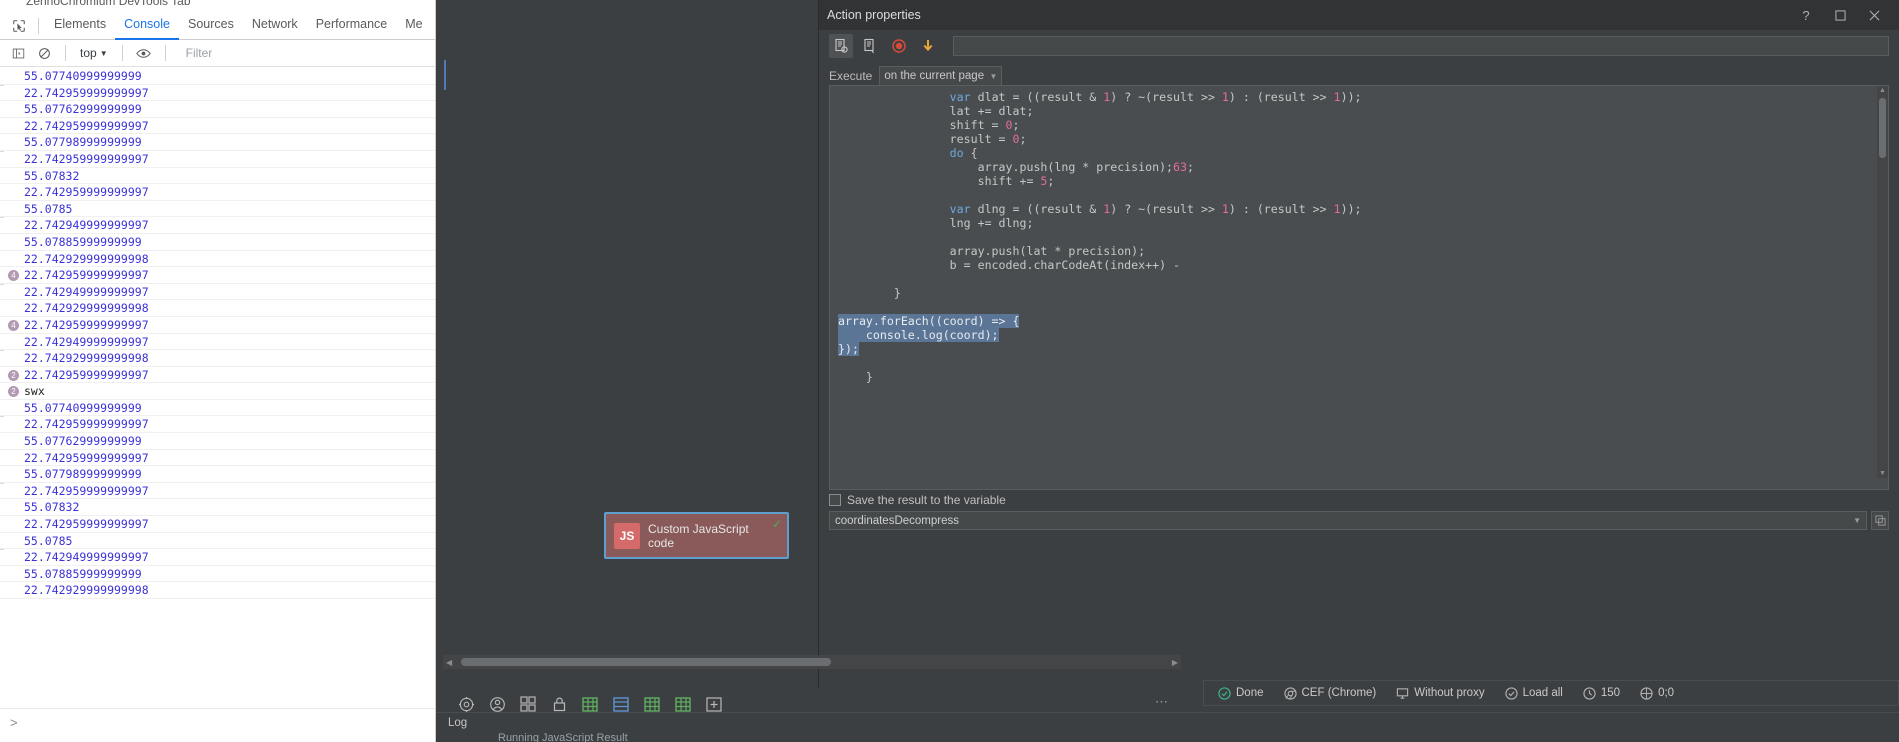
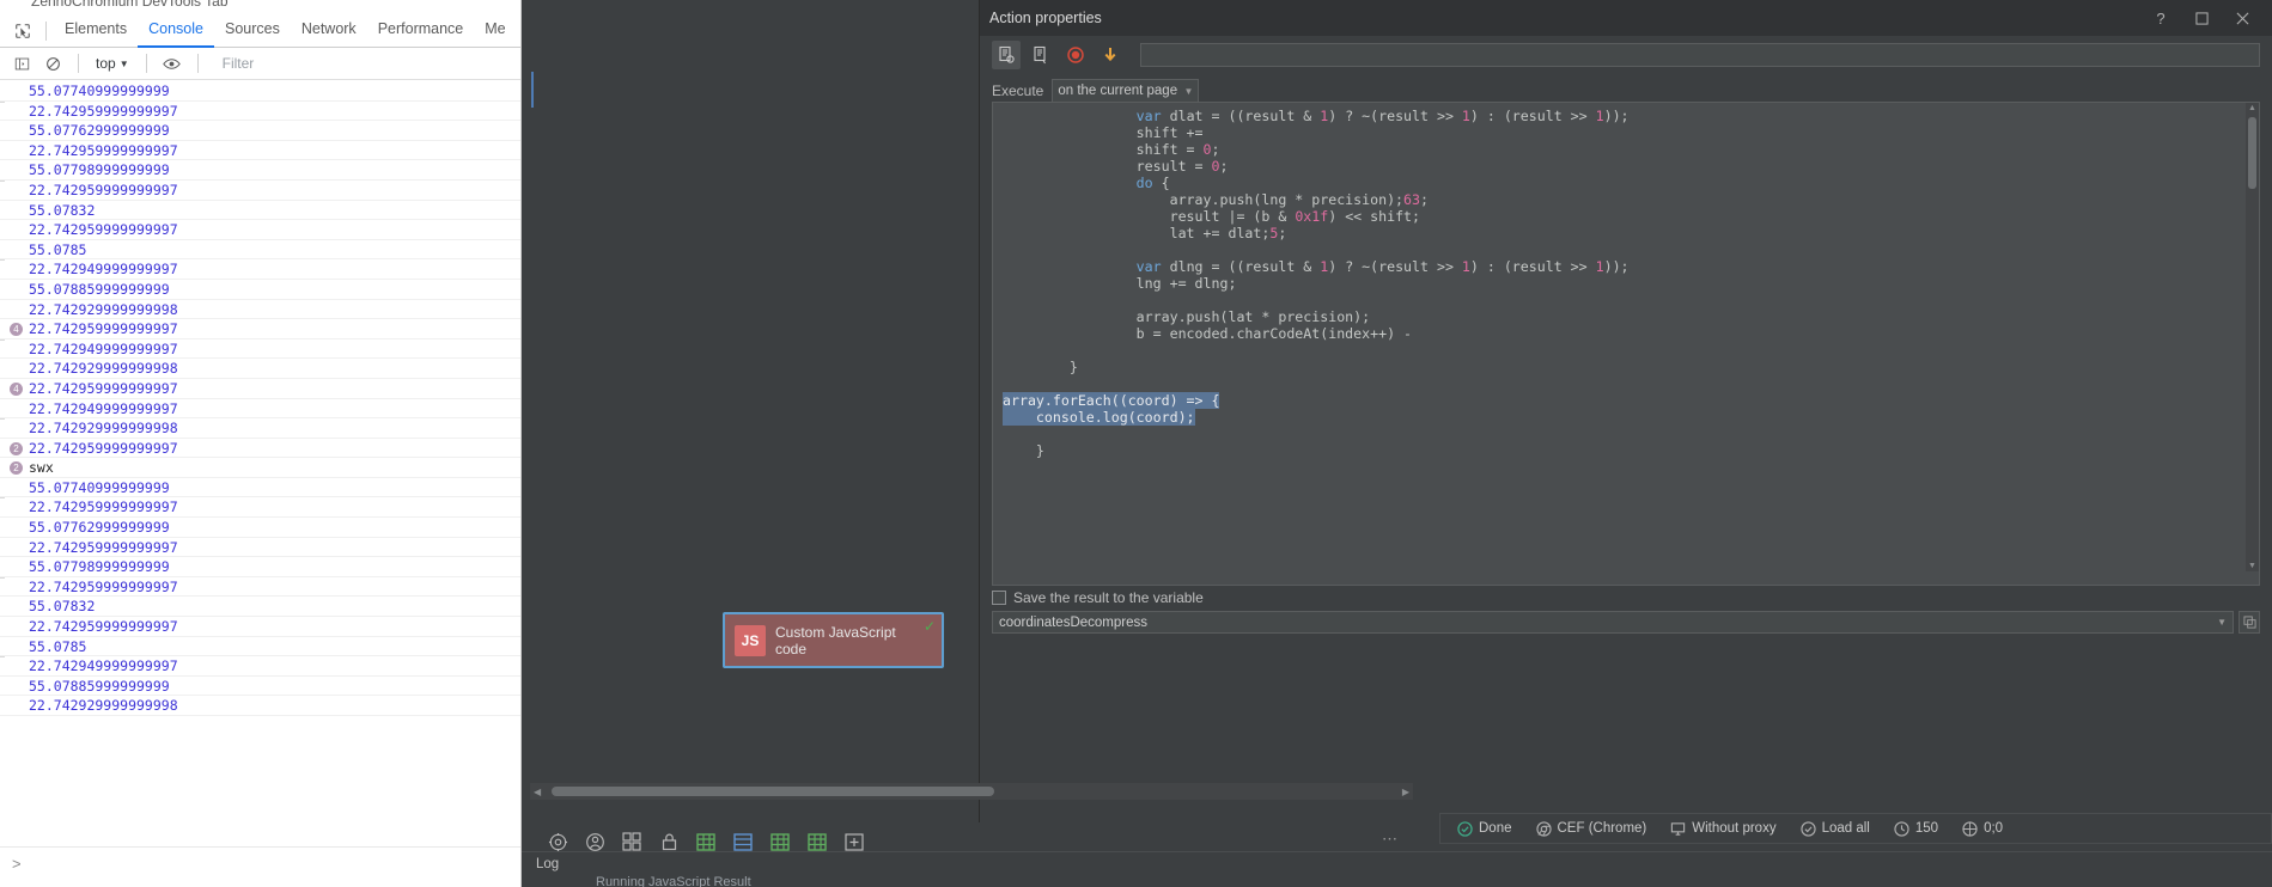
  ZennoChromium DevTools Tab
  Elements
  Console
  Sources
  Network
  Performance
  Me
  top
  ▼
  Filter
  55.07740999999999
  22.742959999999997
  55.07762999999999
  22.742959999999997
  55.07798999999999
  22.742959999999997
  55.07832
  22.742959999999997
  55.0785
  22.742949999999997
  55.07885999999999
  22.742929999999998
  4
  22.742959999999997
  22.742949999999997
  22.742929999999998
  4
  22.742959999999997
  22.742949999999997
  22.742929999999998
  2
  22.742959999999997
  2
  swx
  55.07740999999999
  22.742959999999997
  55.07762999999999
  22.742959999999997
  55.07798999999999
  22.742959999999997
  55.07832
  22.742959999999997
  55.0785
  22.742949999999997
  55.07885999999999
  22.742929999999998
  >
  JS
  Custom JavaScript code
  ✓
  Action properties
  ?
  Execute
  on the current page
  ▼
  var dlat = ((result & 1) ? ~(result >> 1) : (result >> 1));
- lat += dlat;
+ shift +=
  shift = 0;
  result = 0;
  do {
  array.push(lng * precision);63;
+ result |= (b & 0x1f) << shift;
- shift += 5;
+ lat += dlat;5;
  var dlng = ((result & 1) ? ~(result >> 1) : (result >> 1));
  lng += dlng;
  array.push(lat * precision);
  b = encoded.charCodeAt(index++) -
  }
  array.forEach((coord) => {
  console.log(coord);
- });
  }
  Save the result to the variable
  coordinatesDecompress
  ▼
  ◀
  ▶
  ⋯
  Done
  CEF (Chrome)
  Without proxy
  Load all
  150
  0;0
  Log
  Running JavaScript Result
